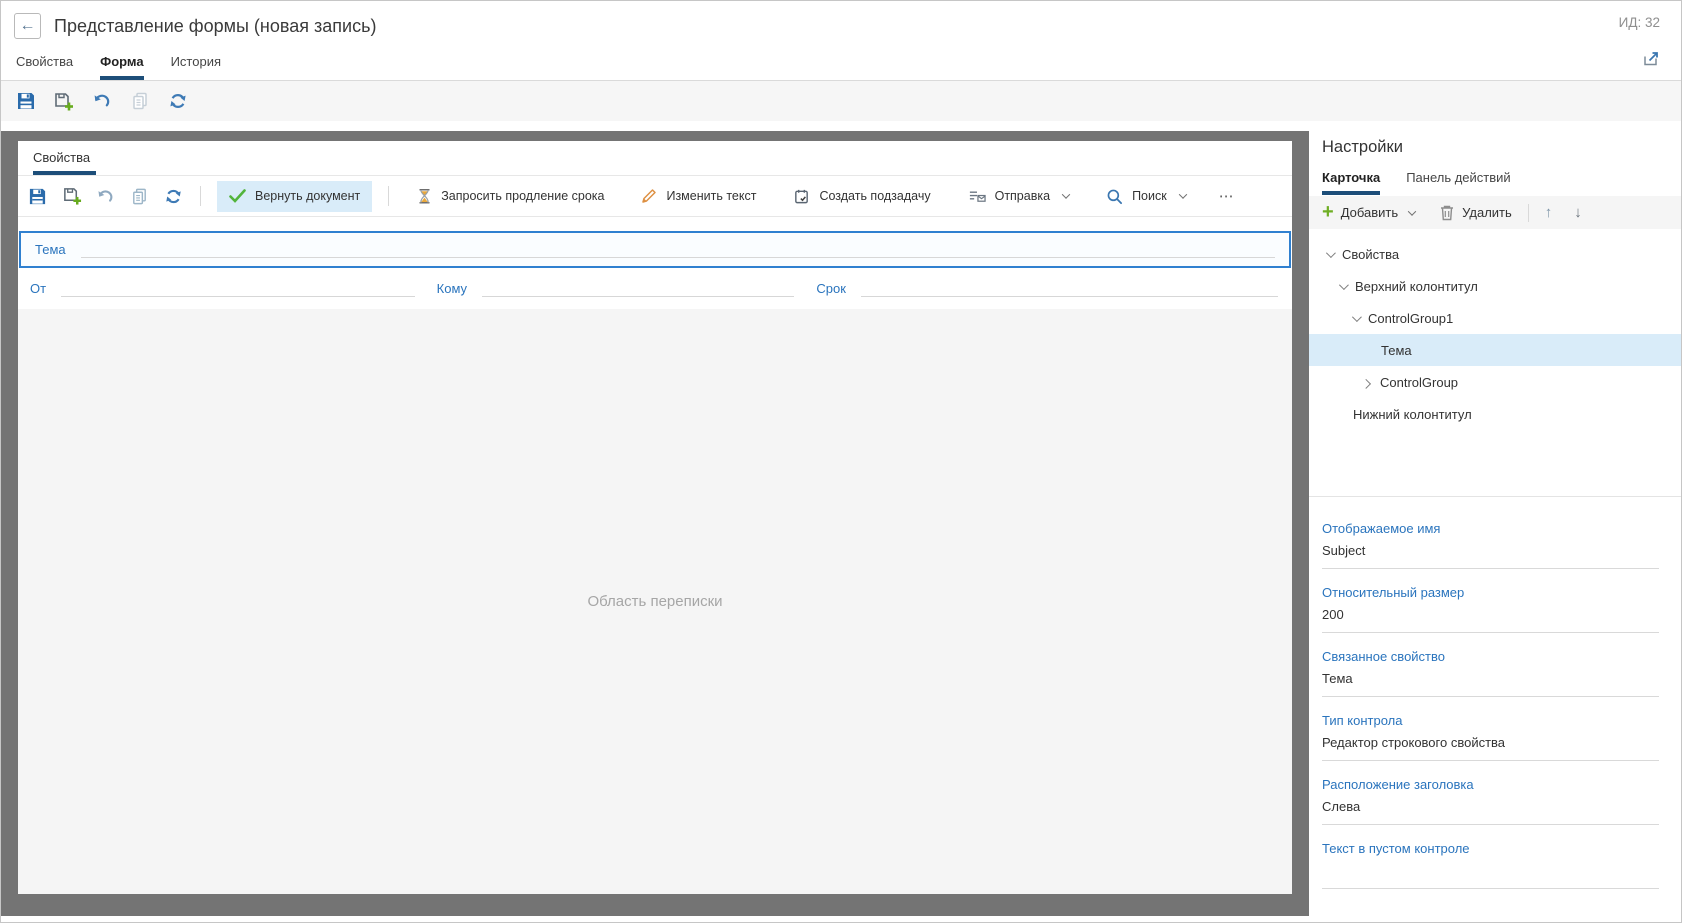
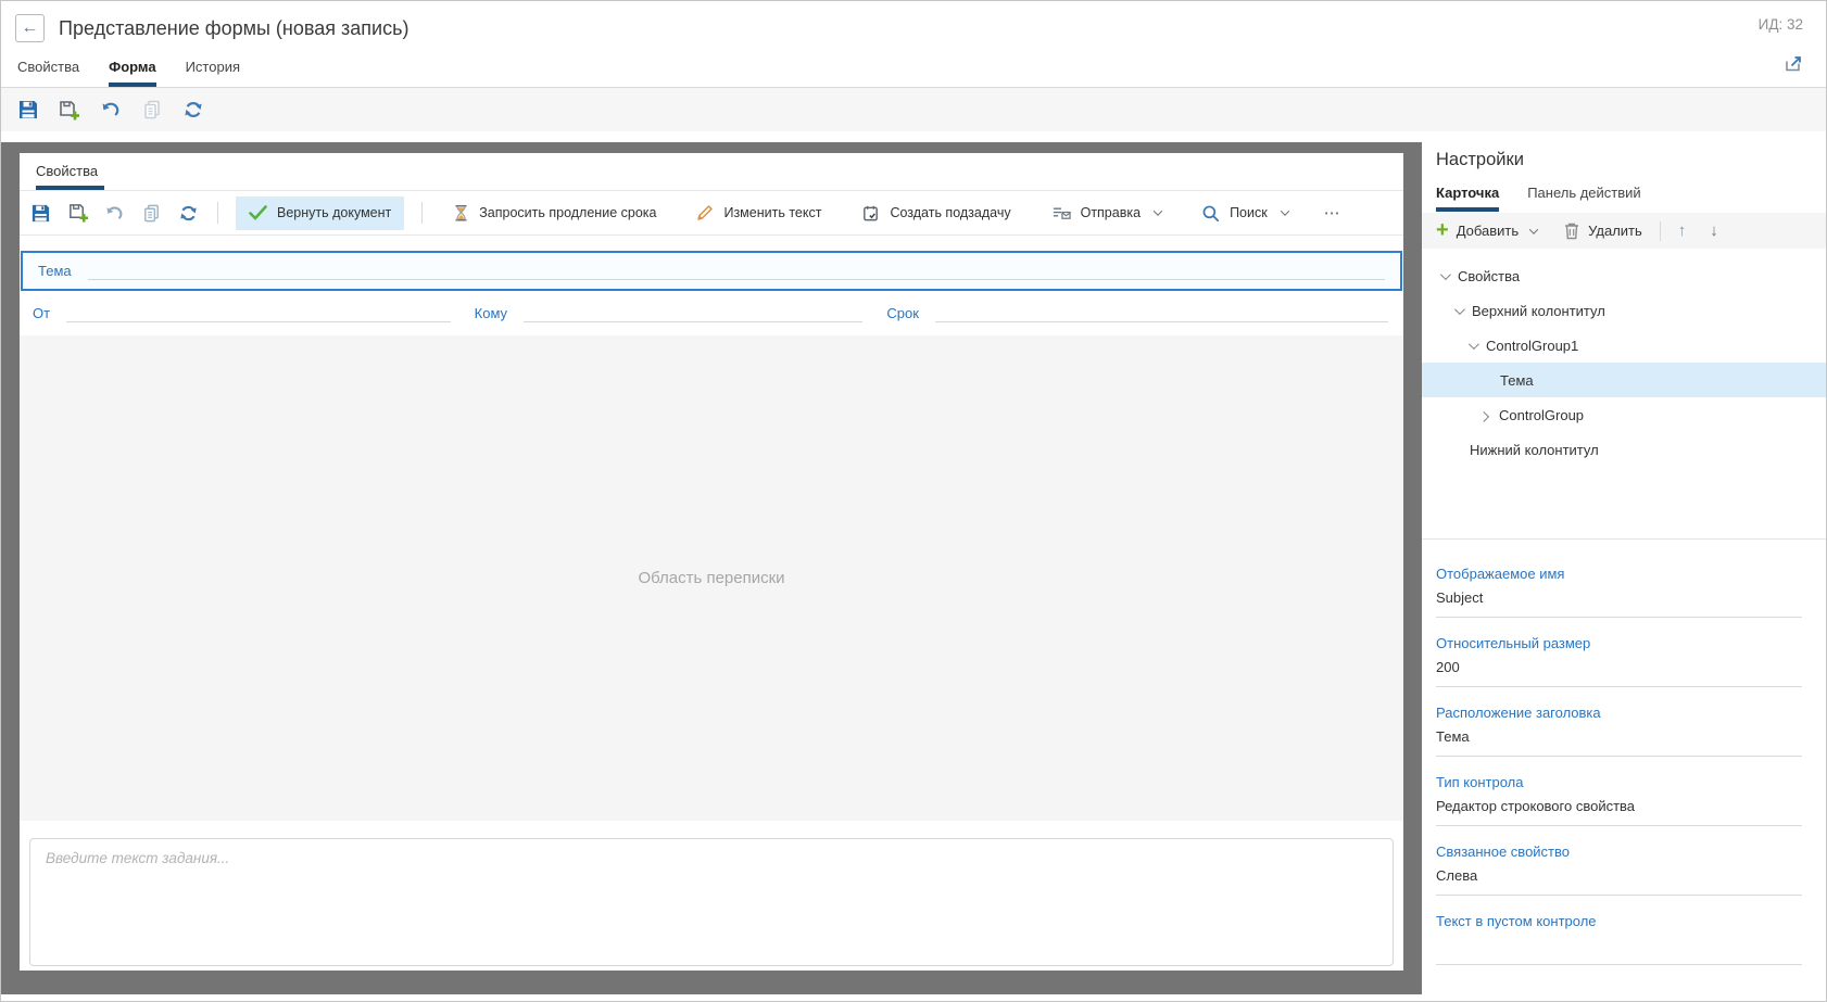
  ←
  Представление формы (новая запись)
  ИД: 32
  Свойства
  Форма
  История
  Свойства
  Вернуть документ
  Запросить продление срока
  Изменить текст
  Создать подзадачу
  Отправка
  Поиск
  ⋯
  Тема
  От
  Кому
  Срок
  Область переписки
+ Введите текст задания...
  Настройки
  Карточка
  Панель действий
  +
  Добавить
  Удалить
  ↑
  ↓
  Свойства
  Верхний колонтитул
  ControlGroup1
  Тема
  ControlGroup
  Нижний колонтитул
  Отображаемое имя
  Subject
  Относительный размер
  200
- Связанное свойство
+ Расположение заголовка
  Тема
  Тип контрола
  Редактор строкового свойства
- Расположение заголовка
+ Связанное свойство
  Слева
  Текст в пустом контроле
